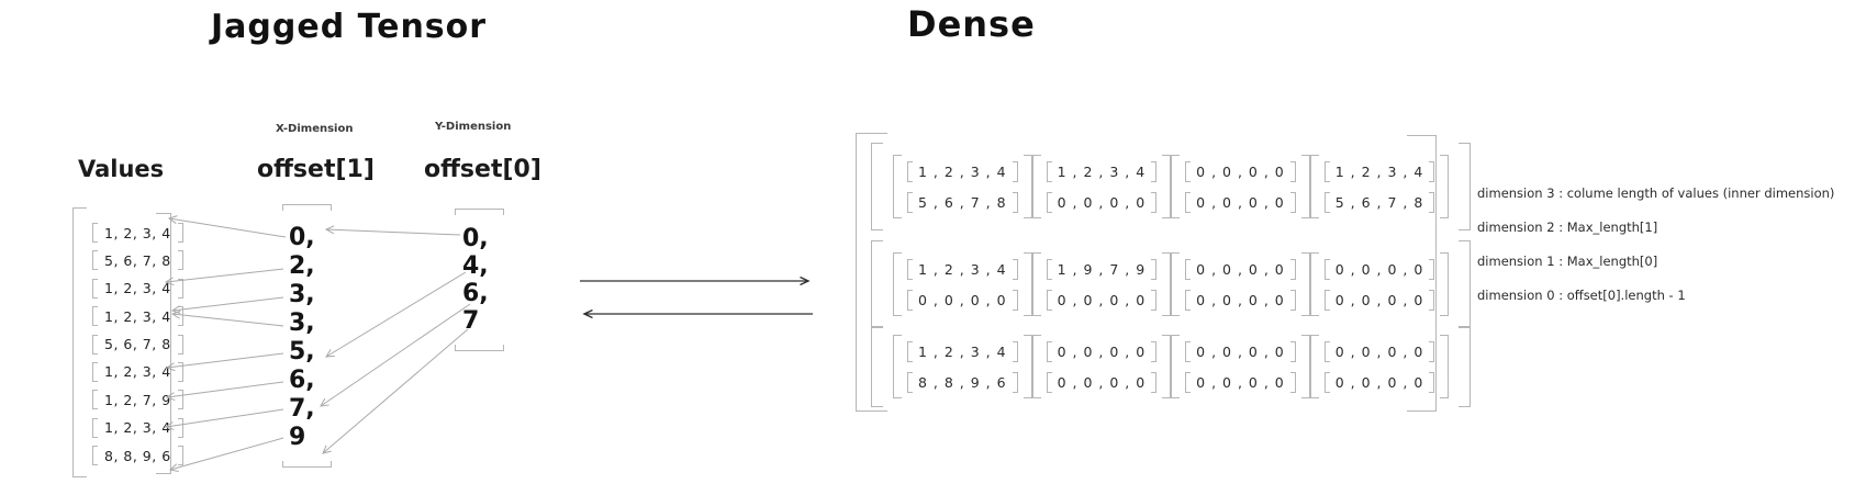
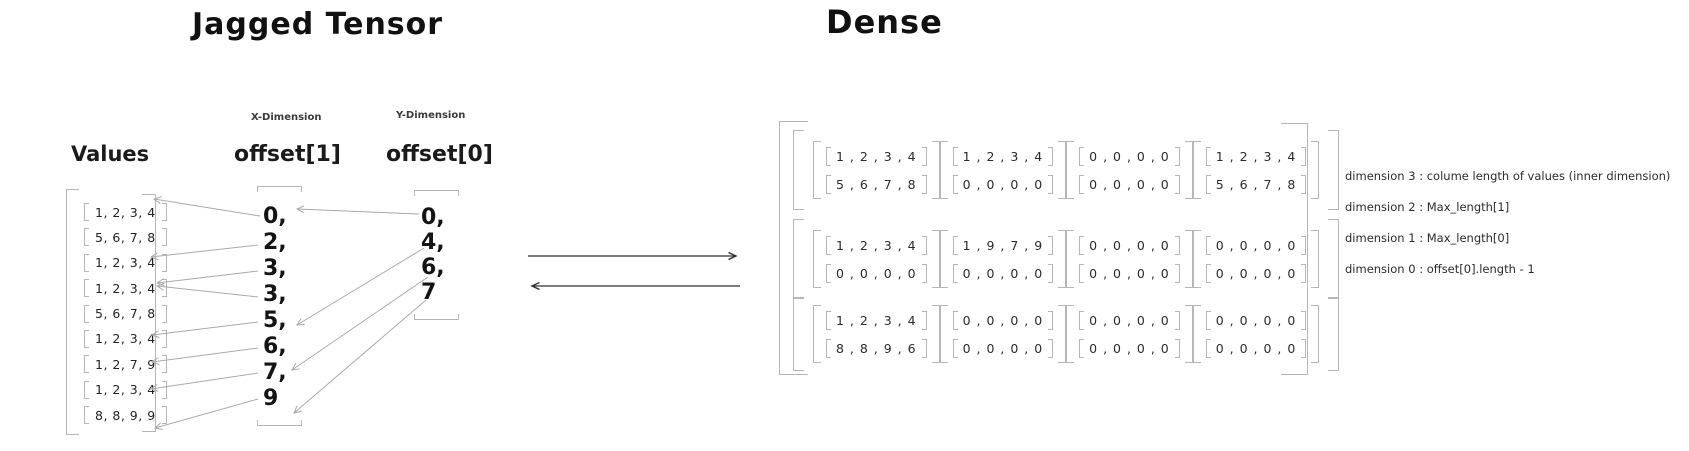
  Jagged Tensor
  Dense
  Values
  1, 2, 3, 4
  5, 6, 7, 8
  1, 2, 3, 4
  1, 2, 3, 4
  5, 6, 7, 8
  1, 2, 3, 4
  1, 2, 7, 9
  1, 2, 3, 4
- 8, 8, 9, 6
+ 8, 8, 9, 9
  X-Dimension
  offset[1]
  0,
  2,
  3,
  3,
  5,
  6,
  7,
  9
  Y-Dimension
  offset[0]
  0,
  4,
  6,
  7
  1 , 2 , 3 , 4
  5 , 6 , 7 , 8
  1 , 2 , 3 , 4
  0 , 0 , 0 , 0
  0 , 0 , 0 , 0
  0 , 0 , 0 , 0
  1 , 2 , 3 , 4
  5 , 6 , 7 , 8
  1 , 2 , 3 , 4
  0 , 0 , 0 , 0
  1 , 9 , 7 , 9
  0 , 0 , 0 , 0
  0 , 0 , 0 , 0
  0 , 0 , 0 , 0
  0 , 0 , 0 , 0
  0 , 0 , 0 , 0
  1 , 2 , 3 , 4
  8 , 8 , 9 , 6
  0 , 0 , 0 , 0
  0 , 0 , 0 , 0
  0 , 0 , 0 , 0
  0 , 0 , 0 , 0
  0 , 0 , 0 , 0
  0 , 0 , 0 , 0
  dimension 3 : colume length of values (inner dimension)
  dimension 2 : Max_length[1]
  dimension 1 : Max_length[0]
  dimension 0 : offset[0].length - 1
